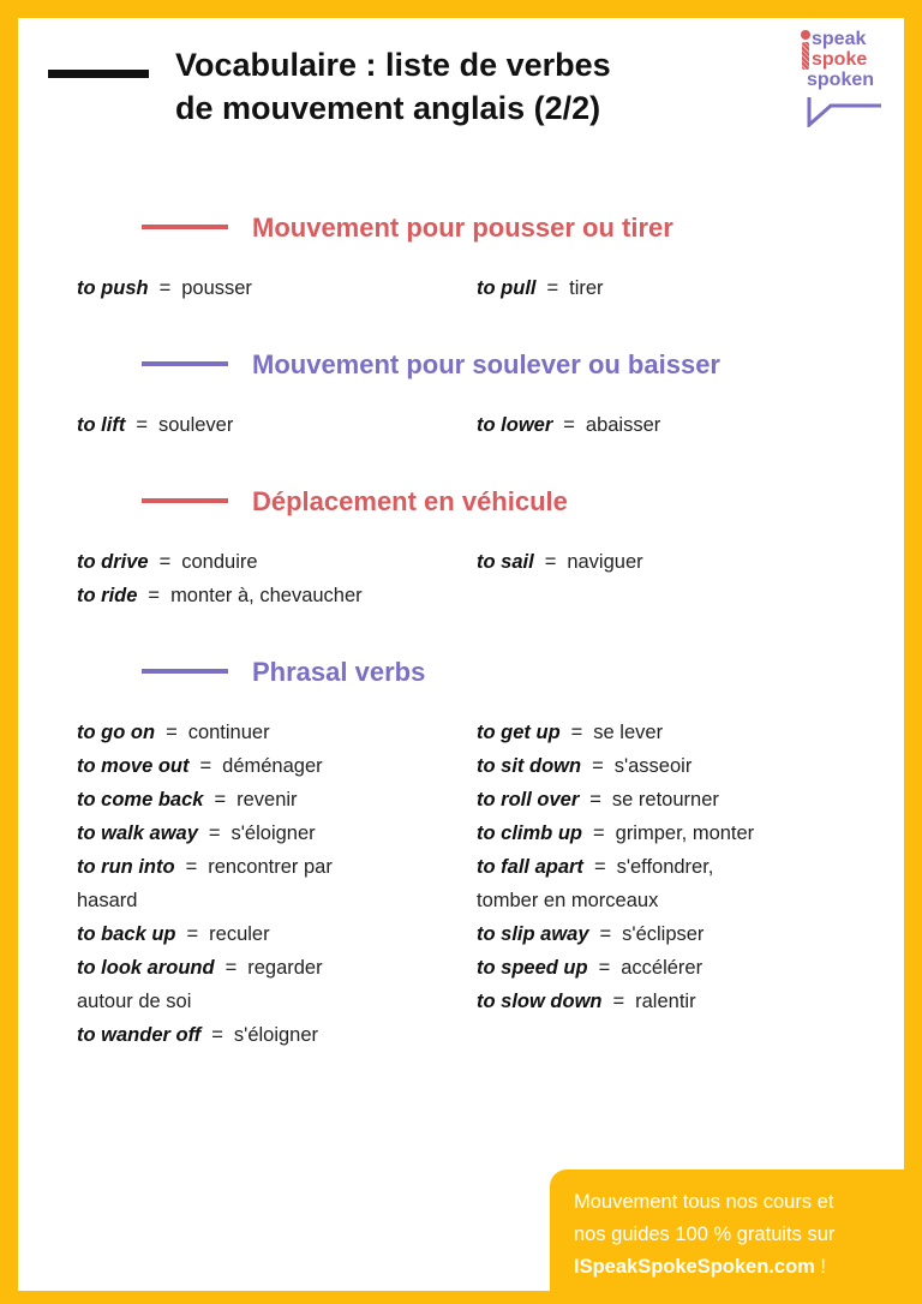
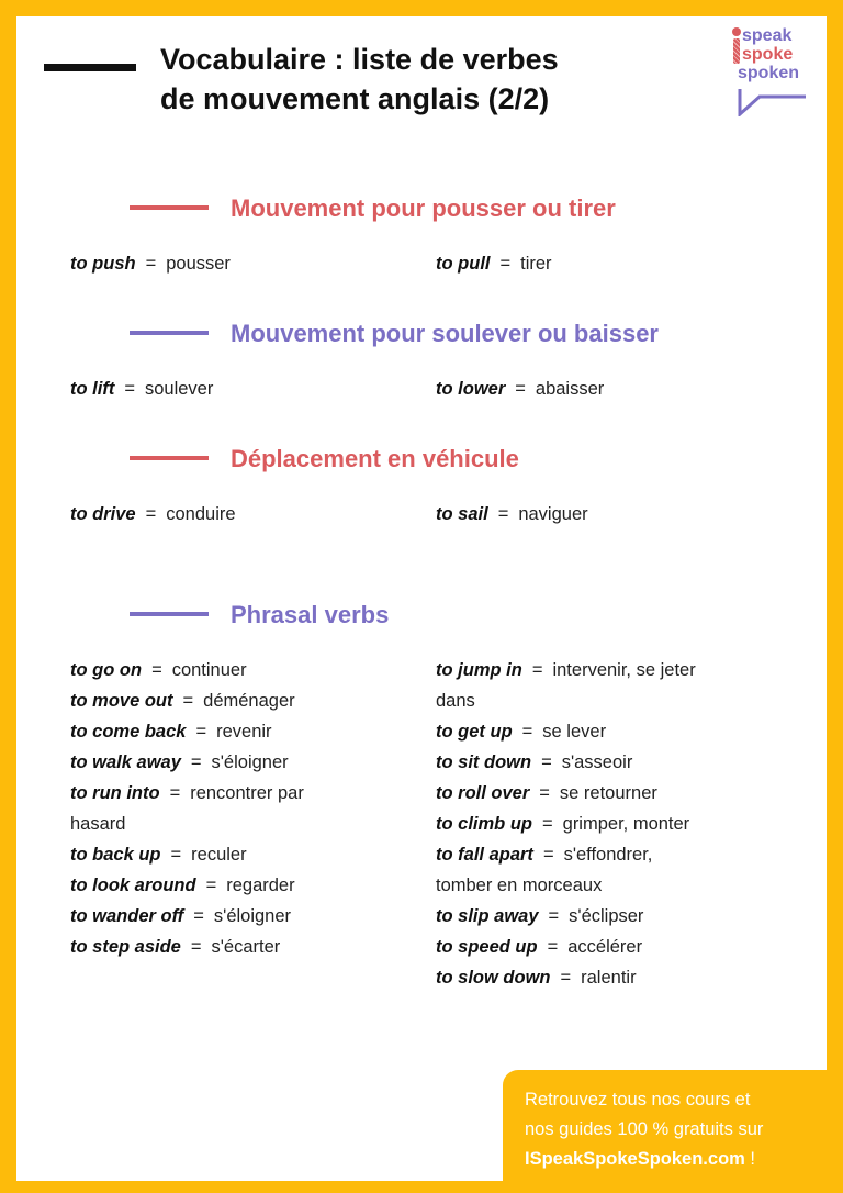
  Vocabulaire : liste de verbes
  de mouvement anglais (2/2)
  speak
  spoke
  spoken
  Mouvement pour pousser ou tirer
  to push = pousser
  to pull = tirer
  Mouvement pour soulever ou baisser
  to lift = soulever
  to lower = abaisser
  Déplacement en véhicule
  to drive = conduire
- to ride = monter à, chevaucher
  to sail = naviguer
  Phrasal verbs
  to go on = continuer
  to move out = déménager
  to come back = revenir
  to walk away = s'éloigner
  to run into = rencontrer par
  hasard
  to back up = reculer
  to look around = regarder
- autour de soi
  to wander off = s'éloigner
+ to step aside = s'écarter
+ to jump in = intervenir, se jeter
+ dans
  to get up = se lever
  to sit down = s'asseoir
  to roll over = se retourner
  to climb up = grimper, monter
  to fall apart = s'effondrer,
  tomber en morceaux
  to slip away = s'éclipser
  to speed up = accélérer
  to slow down = ralentir
- Mouvement tous nos cours et
+ Retrouvez tous nos cours et
  nos guides 100 % gratuits sur
  ISpeakSpokeSpoken.com !
